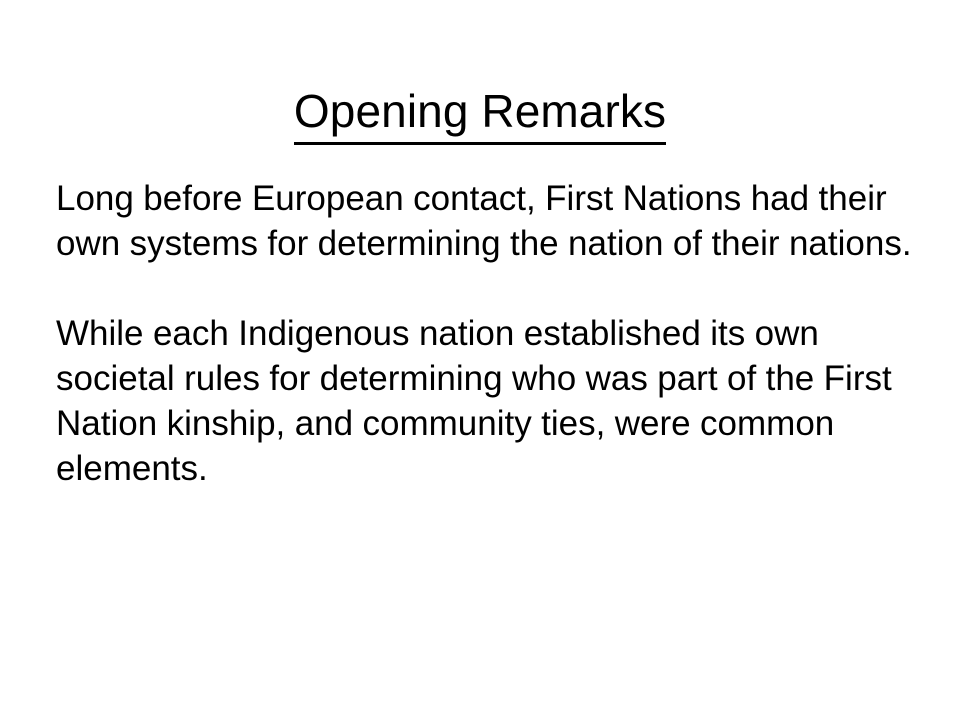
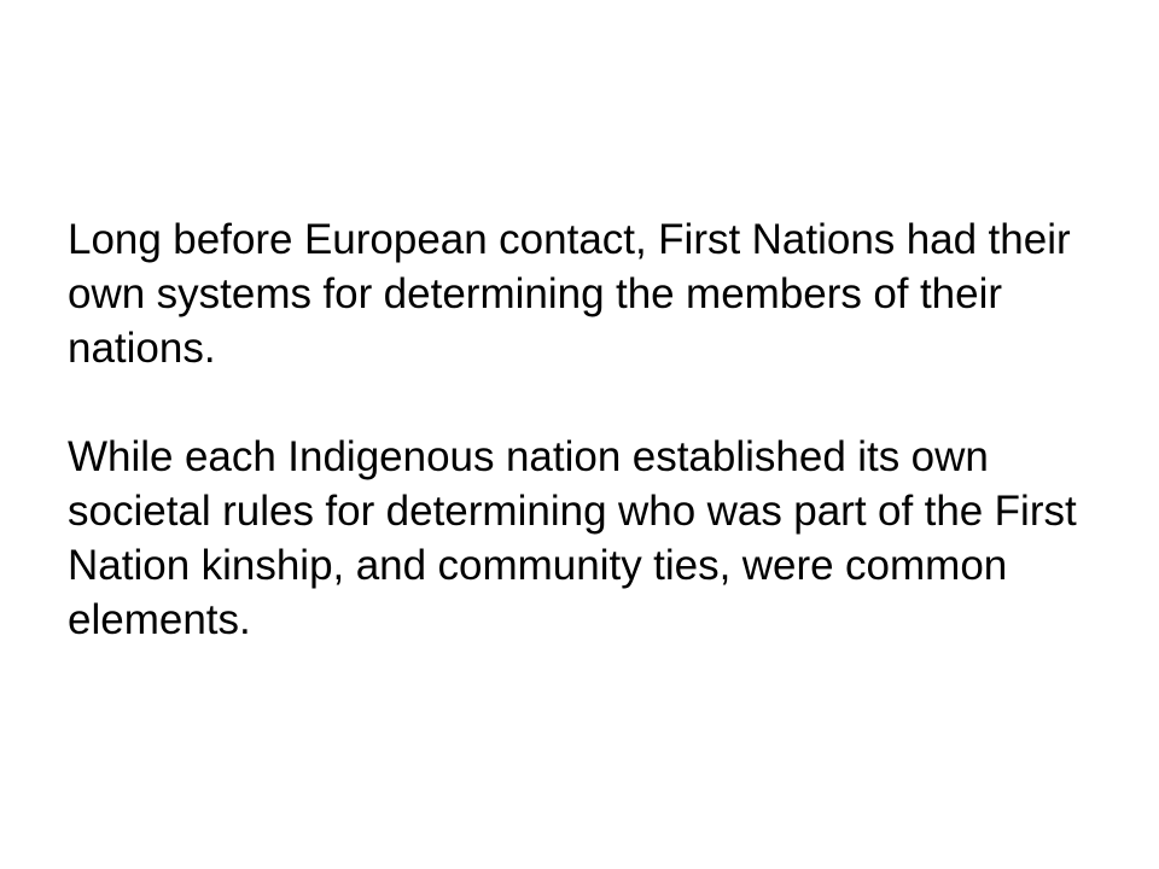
- Opening Remarks
- Long before European contact, First Nations had their own systems for determining the nation of their nations.
+ Long before European contact, First Nations had their own systems for determining the members of their nations.
  While each Indigenous nation established its own societal rules for determining who was part of the First Nation kinship, and community ties, were common elements.
